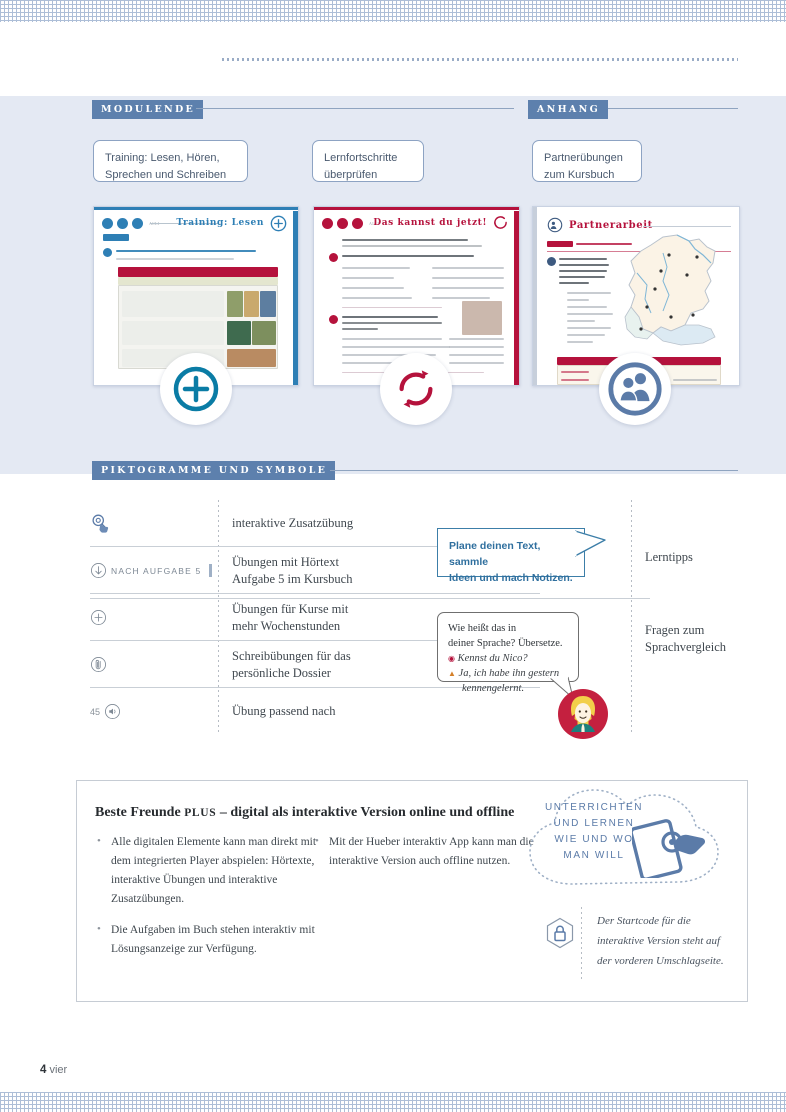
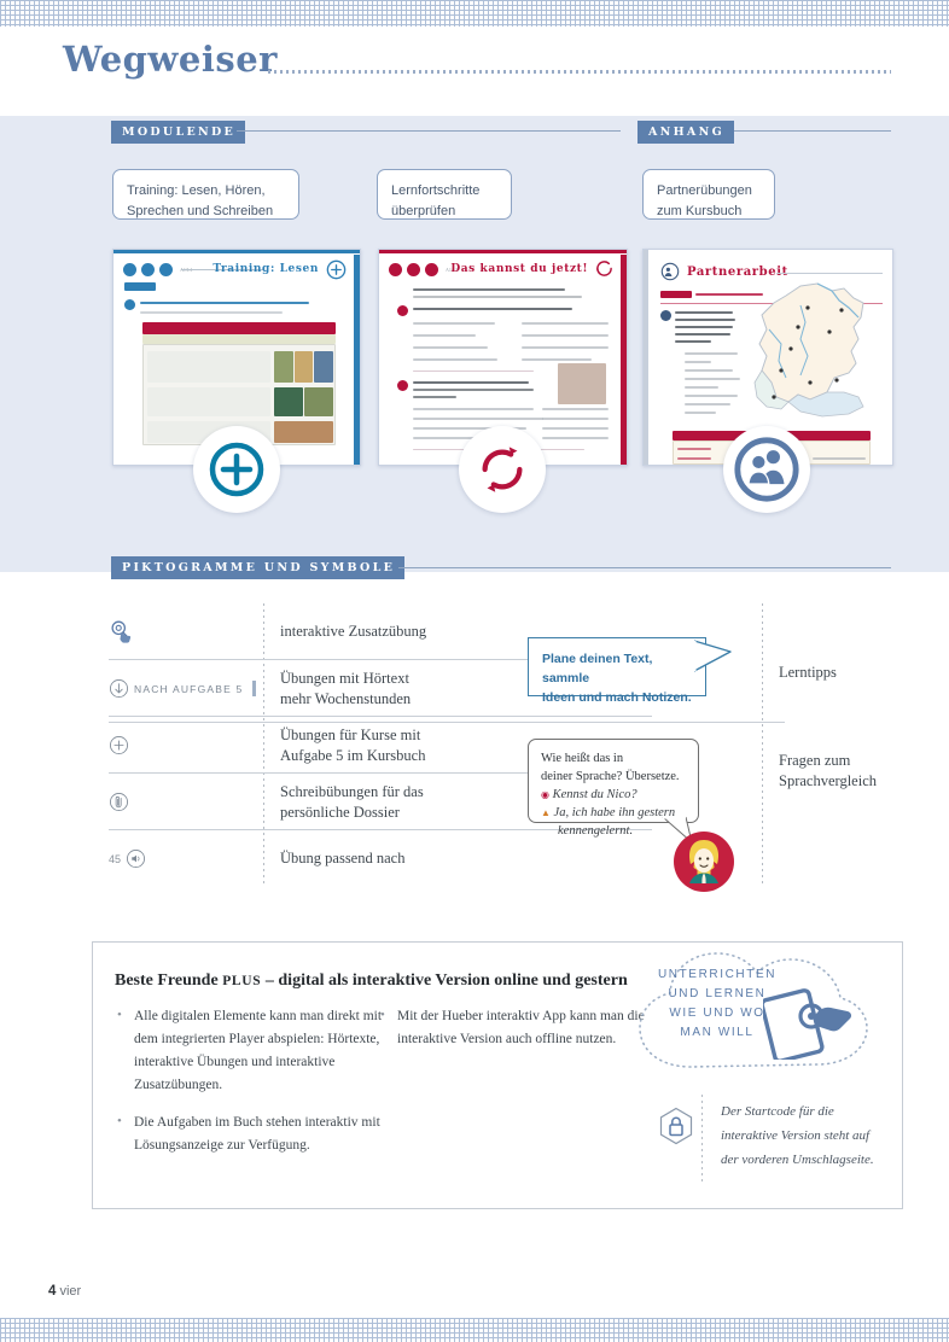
+ Wegweiser
  MODULENDE
  ANHANG
  Training: Lesen, Hören,
  Sprechen und Schreiben
  Lernfortschritte
  überprüfen
  Partnerübungen
  zum Kursbuch
  Training: Lesen
  Das kannst du jetzt!
  Partnerarbe
  PIKTOGRAMME UND SYMBOLE
  interaktive Zusatzübung
  NACH AUFGABE 5
  Übungen mit Hörtext
- Aufgabe 5 im Kursbuch
+ mehr Wochenstunden
  Übungen für Kurse mit
- mehr Wochenstunden
+ Aufgabe 5 im Kursbuch
  Schreibübungen für das
  persönliche Dossier
  45
  Übung passend nach
  Plane deinen Text, sammle
  Ideen und mach Notizen.
  Lerntipps
  Wie heißt das in
  deiner Sprache? Übersetze.
  ◉ Kennst du Nico?
  ▲ Ja, ich habe ihn gestern
  kennengelernt.
  Fragen zum
  Sprachvergleich
- Beste Freunde PLUS – digital als interaktive Version online und offline
+ Beste Freunde PLUS – digital als interaktive Version online und gestern
  Alle digitalen Elemente kann man direkt mit dem integrierten Player abspielen: Hörtexte, interaktive Übungen und interaktive Zusatzübungen.
  Die Aufgaben im Buch stehen interaktiv mit Lösungsanzeige zur Verfügung.
  Mit der Hueber interaktiv App kann man die interaktive Version auch offline nutzen.
  UNTERRICHTEN
  UND LERNEN
  WIE UND WO
  MAN WILL
  Der Startcode für die
  interaktive Version steht auf
  der vorderen Umschlagseite.
  4 vier
